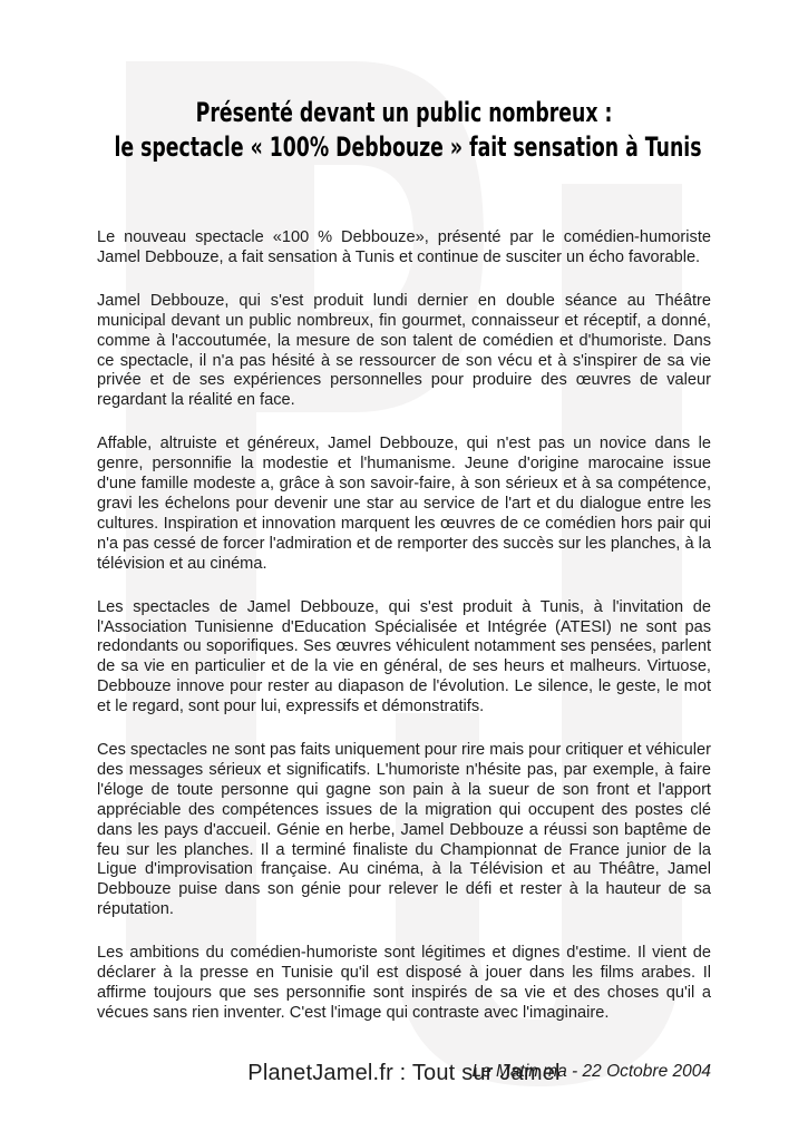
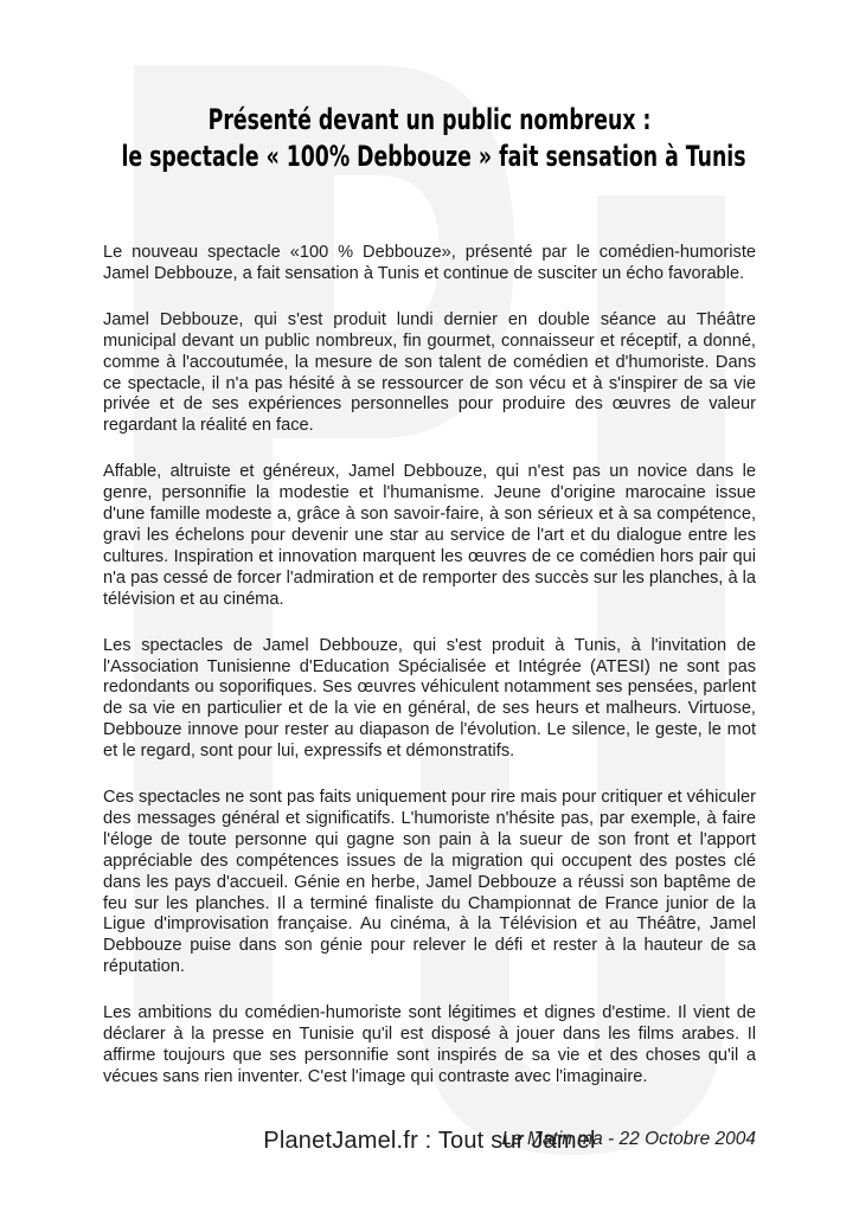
  Présenté devant un public nombreux :
  le spectacle « 100% Debbouze » fait sensation à Tunis
  Le nouveau spectacle «100 % Debbouze», présenté par le comédien-humoriste Jamel Debbouze, a fait sensation à Tunis et continue de susciter un écho favorable.
  Jamel Debbouze, qui s'est produit lundi dernier en double séance au Théâtre municipal devant un public nombreux, fin gourmet, connaisseur et réceptif, a donné, comme à l'accoutumée, la mesure de son talent de comédien et d'humoriste. Dans ce spectacle, il n'a pas hésité à se ressourcer de son vécu et à s'inspirer de sa vie privée et de ses expériences personnelles pour produire des œuvres de valeur regardant la réalité en face.
  Affable, altruiste et généreux, Jamel Debbouze, qui n'est pas un novice dans le genre, personnifie la modestie et l'humanisme. Jeune d'origine marocaine issue d'une famille modeste a, grâce à son savoir-faire, à son sérieux et à sa compétence, gravi les échelons pour devenir une star au service de l'art et du dialogue entre les cultures. Inspiration et innovation marquent les œuvres de ce comédien hors pair qui n'a pas cessé de forcer l'admiration et de remporter des succès sur les planches, à la télévision et au cinéma.
  Les spectacles de Jamel Debbouze, qui s'est produit à Tunis, à l'invitation de l'Association Tunisienne d'Education Spécialisée et Intégrée (ATESI) ne sont pas redondants ou soporifiques. Ses œuvres véhiculent notamment ses pensées, parlent de sa vie en particulier et de la vie en général, de ses heurs et malheurs. Virtuose, Debbouze innove pour rester au diapason de l'évolution. Le silence, le geste, le mot et le regard, sont pour lui, expressifs et démonstratifs.
- Ces spectacles ne sont pas faits uniquement pour rire mais pour critiquer et véhiculer des messages sérieux et significatifs. L'humoriste n'hésite pas, par exemple, à faire l'éloge de toute personne qui gagne son pain à la sueur de son front et l'apport appréciable des compétences issues de la migration qui occupent des postes clé dans les pays d'accueil. Génie en herbe, Jamel Debbouze a réussi son baptême de feu sur les planches. Il a terminé finaliste du Championnat de France junior de la Ligue d'improvisation française. Au cinéma, à la Télévision et au Théâtre, Jamel Debbouze puise dans son génie pour relever le défi et rester à la hauteur de sa réputation.
+ Ces spectacles ne sont pas faits uniquement pour rire mais pour critiquer et véhiculer des messages général et significatifs. L'humoriste n'hésite pas, par exemple, à faire l'éloge de toute personne qui gagne son pain à la sueur de son front et l'apport appréciable des compétences issues de la migration qui occupent des postes clé dans les pays d'accueil. Génie en herbe, Jamel Debbouze a réussi son baptême de feu sur les planches. Il a terminé finaliste du Championnat de France junior de la Ligue d'improvisation française. Au cinéma, à la Télévision et au Théâtre, Jamel Debbouze puise dans son génie pour relever le défi et rester à la hauteur de sa réputation.
  Les ambitions du comédien-humoriste sont légitimes et dignes d'estime. Il vient de déclarer à la presse en Tunisie qu'il est disposé à jouer dans les films arabes. Il affirme toujours que ses personnifie sont inspirés de sa vie et des choses qu'il a vécues sans rien inventer. C'est l'image qui contraste avec l'imaginaire.
  Le Matin.ma - 22 Octobre 2004
  PlanetJamel.fr : Tout sur Jamel
